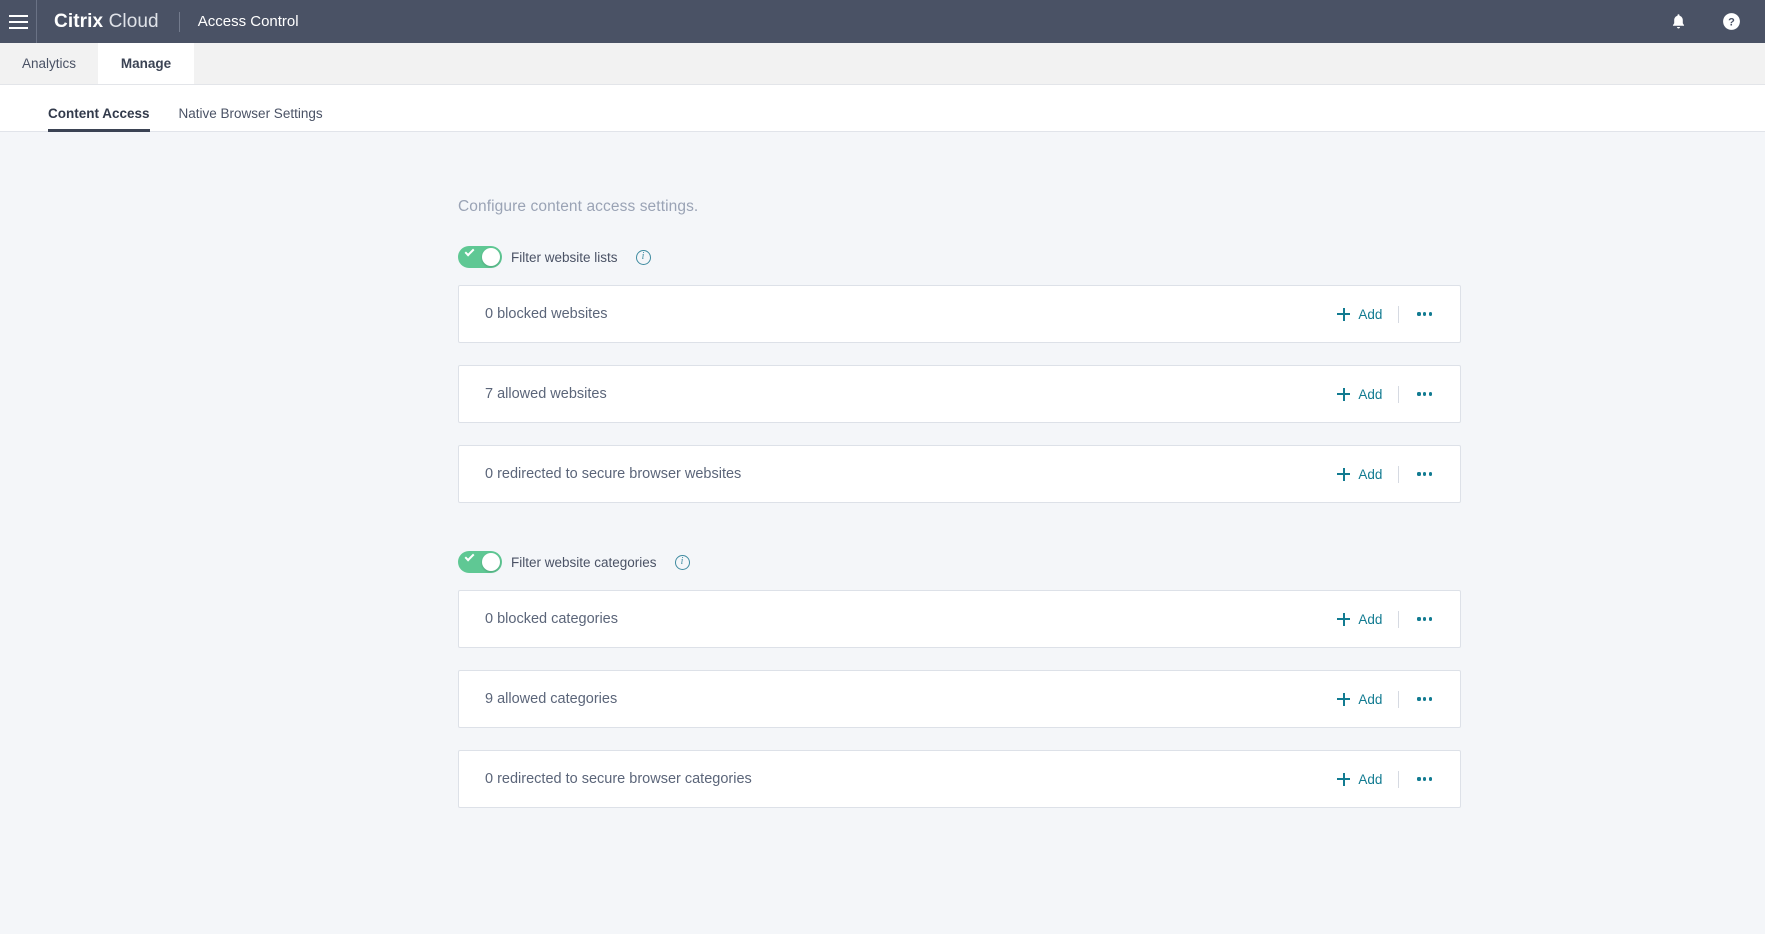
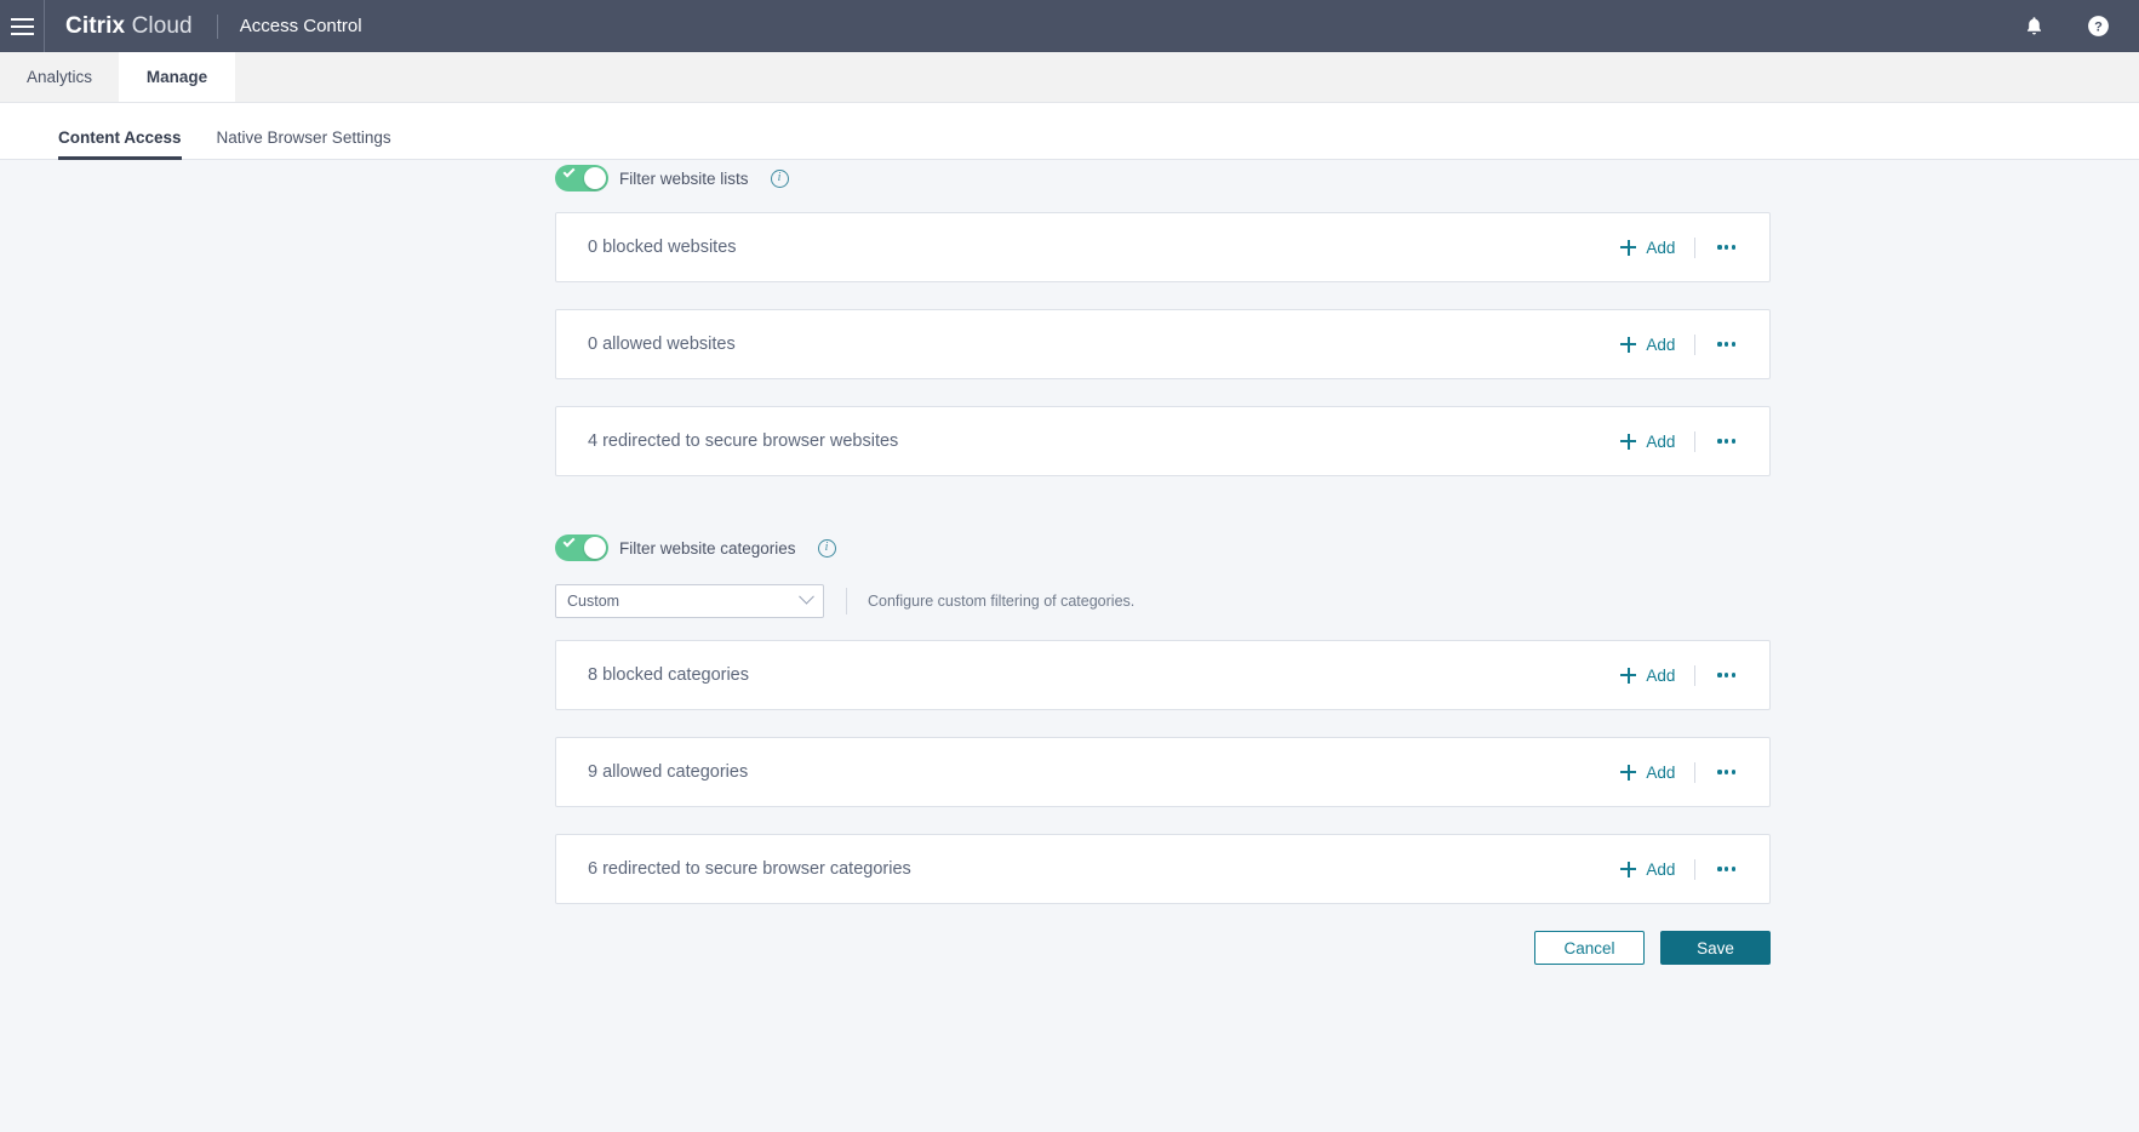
  Citrix Cloud
  Access Control
  ?
  Analytics
  Manage
  Content Access
  Native Browser Settings
- Configure content access settings.
  Filter website lists
  i
  0 blocked websites
  Add
- 7 allowed websites
+ 0 allowed websites
  Add
- 0 redirected to secure browser websites
+ 4 redirected to secure browser websites
  Add
  Filter website categories
  i
+ Custom
+ Configure custom filtering of categories.
- 0 blocked categories
+ 8 blocked categories
  Add
  9 allowed categories
  Add
- 0 redirected to secure browser categories
+ 6 redirected to secure browser categories
  Add
+ Cancel
+ Save
